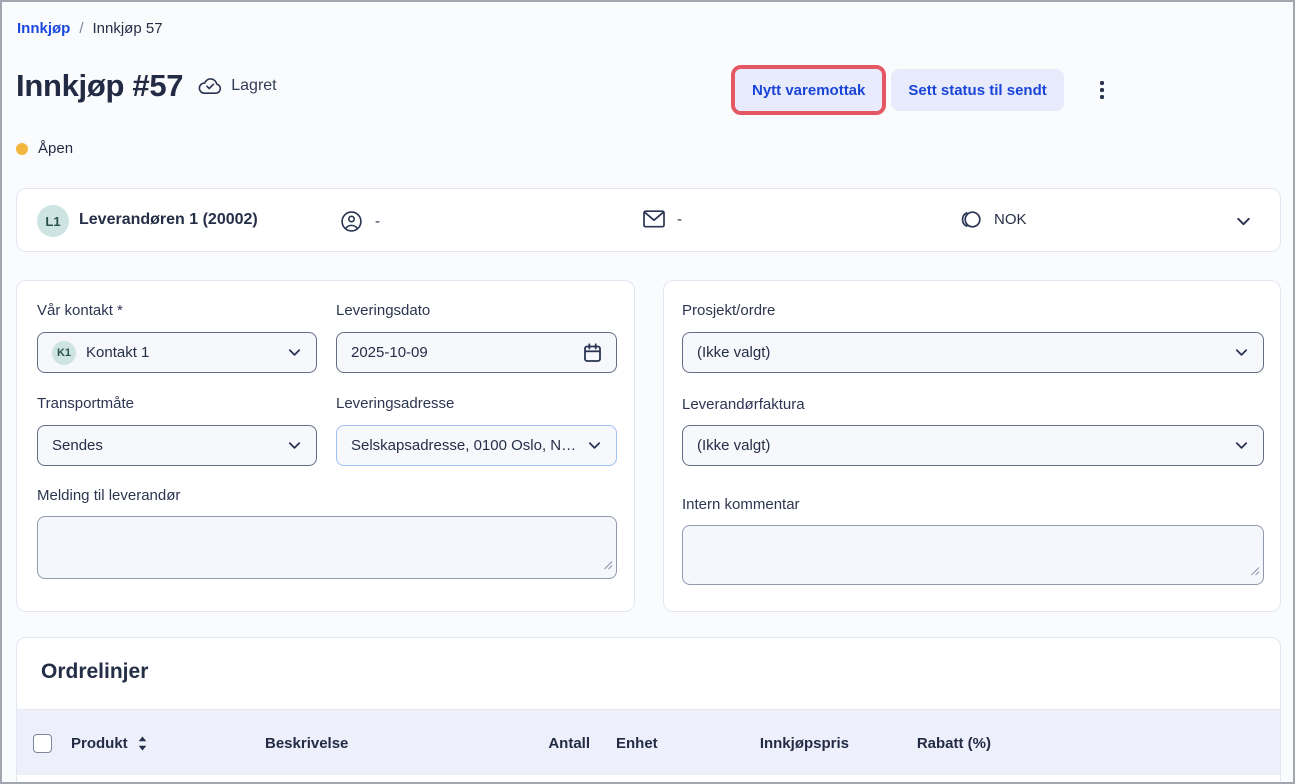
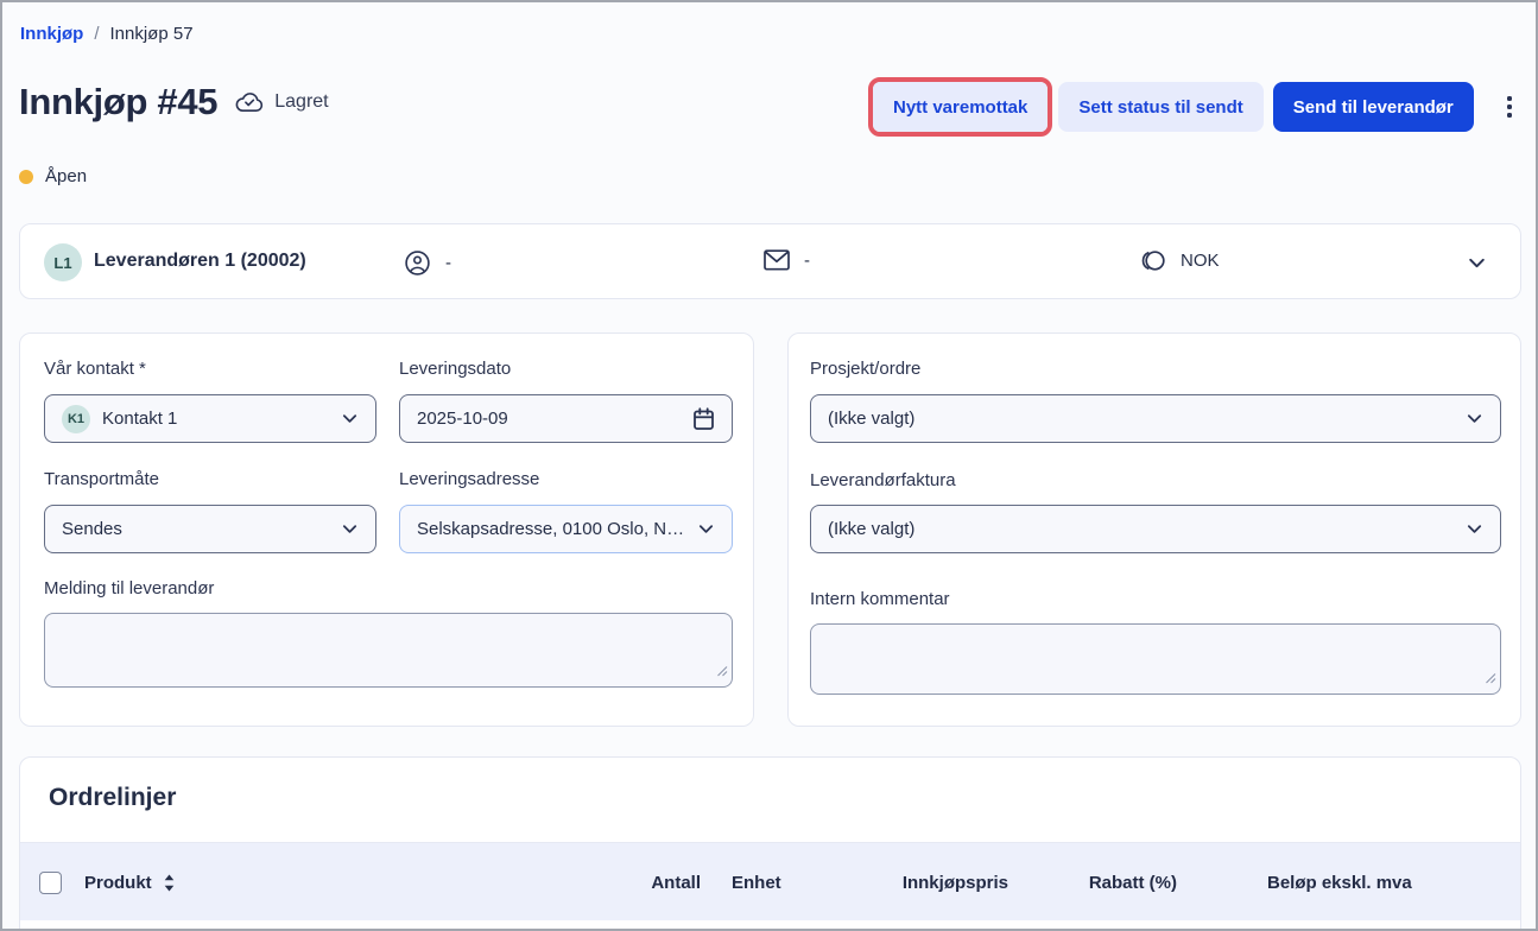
  Innkjøp
  /
  Innkjøp 57
- Innkjøp #57
+ Innkjøp #45
  Lagret
  Nytt varemottak
  Sett status til sendt
+ Send til leverandør
  Åpen
  L1
  Leverandøren 1 (20002)
  -
  -
  NOK
  Vår kontakt *
  K1
  Kontakt 1
  Leveringsdato
  2025-10-09
  Transportmåte
  Sendes
  Leveringsadresse
  Selskapsadresse, 0100 Oslo, N…
  Melding til leverandør
  Prosjekt/ordre
  (Ikke valgt)
  Leverandørfaktura
  (Ikke valgt)
  Intern kommentar
  Ordrelinjer
  Produkt
- Beskrivelse
  Antall
  Enhet
  Innkjøpspris
  Rabatt (%)
+ Beløp ekskl. mva
